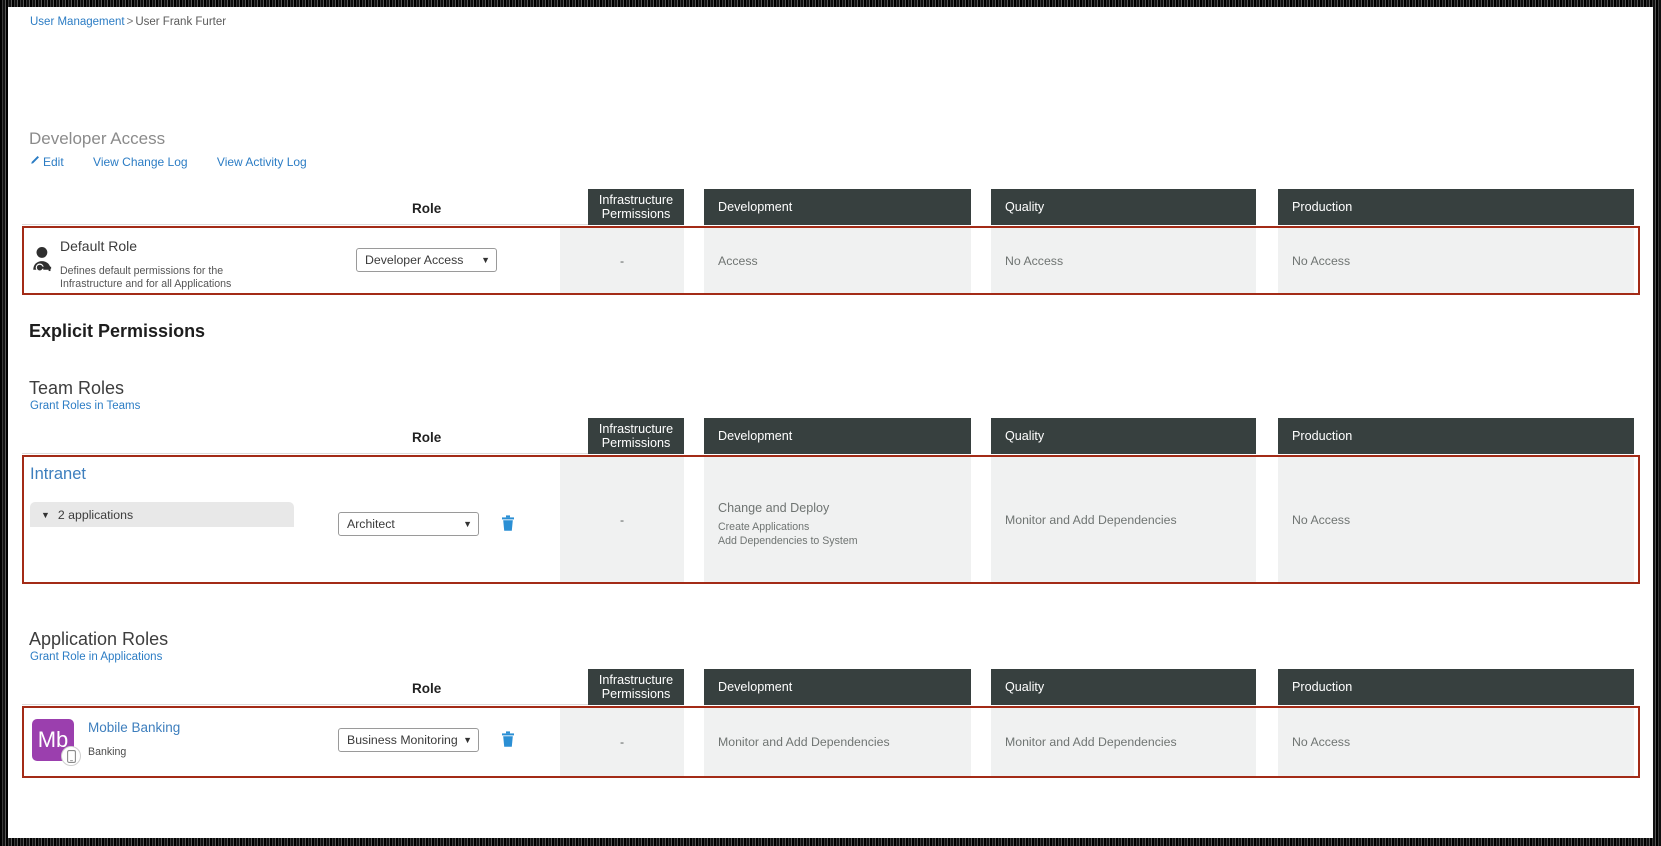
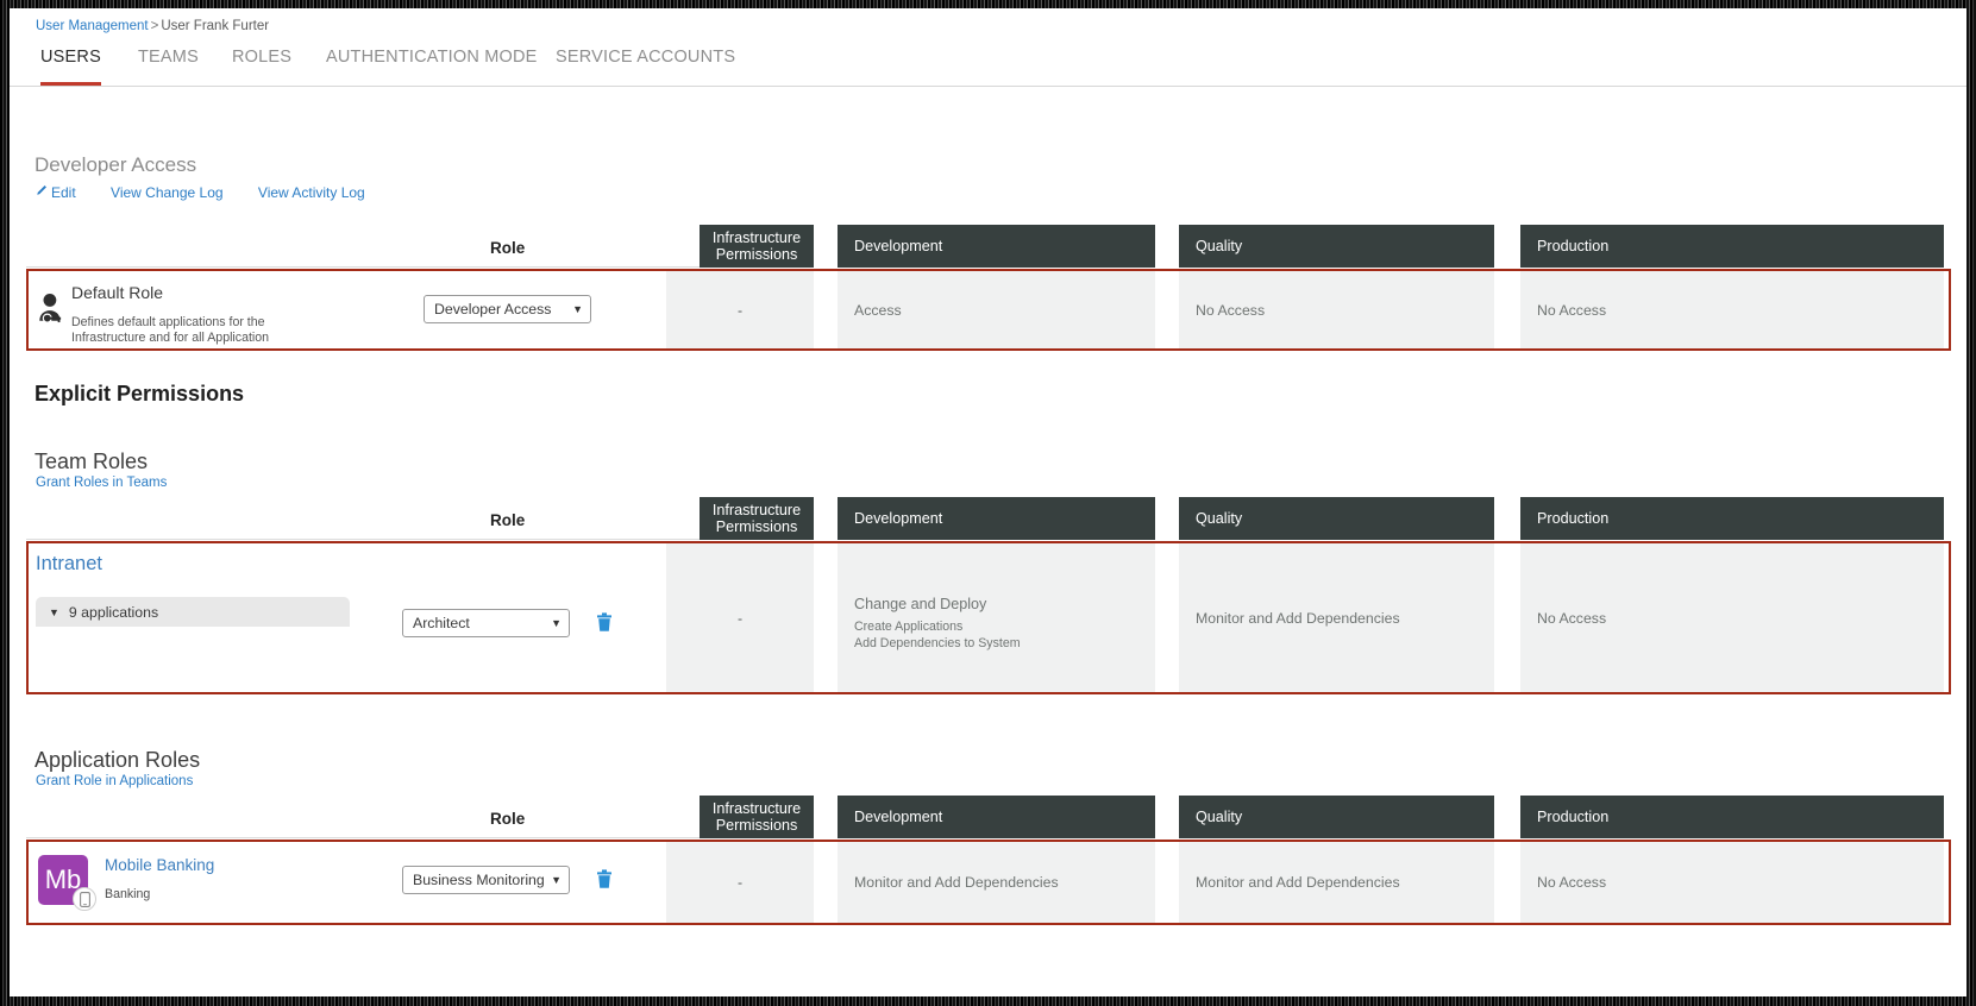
  User Management > User Frank Furter
+ USERS
+ TEAMS
+ ROLES
+ AUTHENTICATION MODE
+ SERVICE ACCOUNTS
  Developer Access
  Edit View Change Log View Activity Log
  Role
  Infrastructure
  Permissions
  Development
  Quality
  Production
  Default Role
- Defines default permissions for the
+ Defines default applications for the
- Infrastructure and for all Applications
+ Infrastructure and for all Application
  Developer Access
  ▼
  -
  Access
  No Access
  No Access
  Explicit Permissions
  Team Roles
  Grant Roles in Teams
  Role
  Infrastructure
  Permissions
  Development
  Quality
  Production
  Intranet
  ▼
- 2 applications
+ 9 applications
  Architect
  ▼
  -
  Change and Deploy
  Create Applications
  Add Dependencies to System
  Monitor and Add Dependencies
  No Access
  Application Roles
  Grant Role in Applications
  Role
  Infrastructure
  Permissions
  Development
  Quality
  Production
  Mb
  Mobile Banking
  Banking
  Business Monitoring
  ▼
  -
  Monitor and Add Dependencies
  Monitor and Add Dependencies
  No Access
